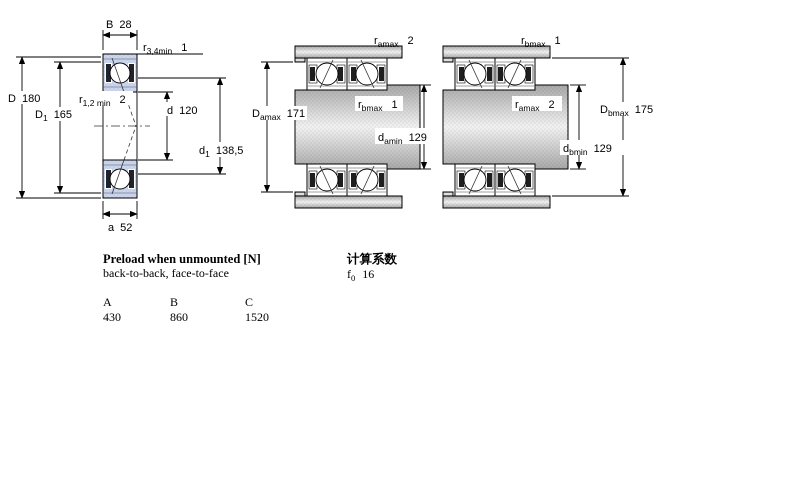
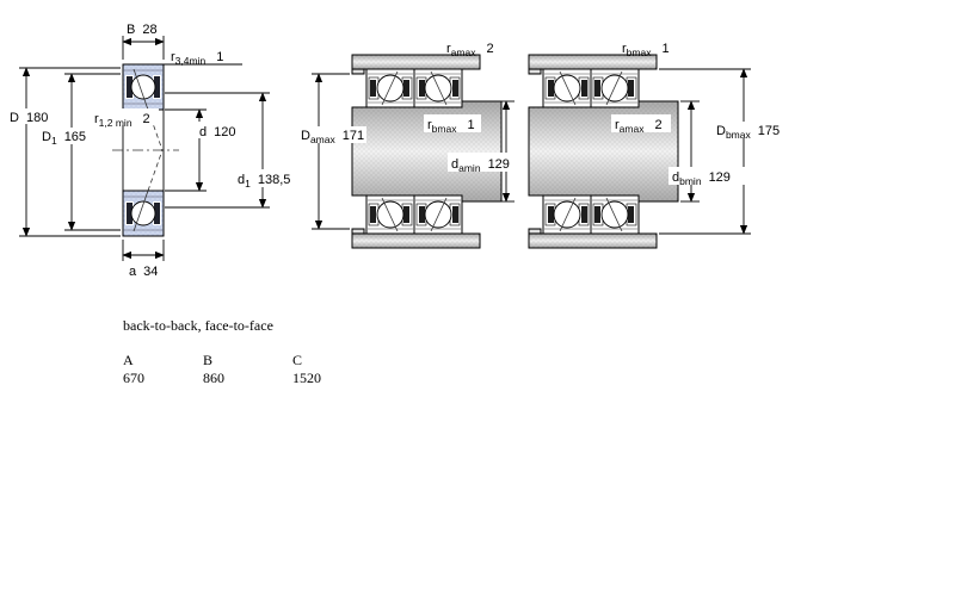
  B 28
  r3,4min 1
  D 180
  D1 165
  r1,2 min 2
  d 120
  d1 138,5
- a 52
+ a 34
  ramax 2
  Damax 171
  rbmax 1
  damin 129
  rbmax 1
  ramax 2
  Dbmax 175
  dbmin 129
- Preload when unmounted [N]
  back-to-back, face-to-face
  A
  B
  C
- 430
+ 670
  860
  1520
- 计算系数
- f0 16
